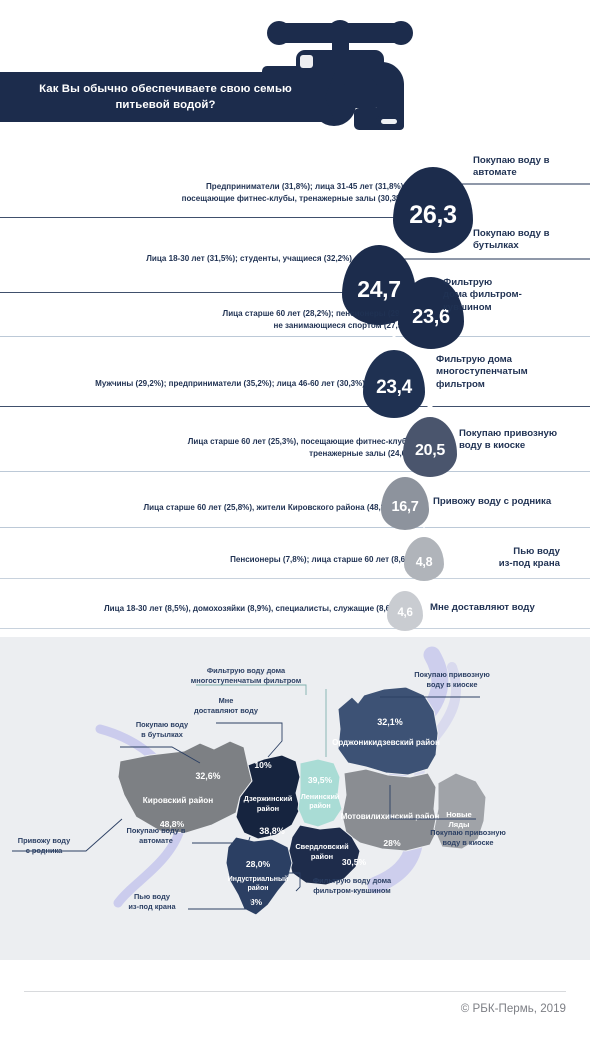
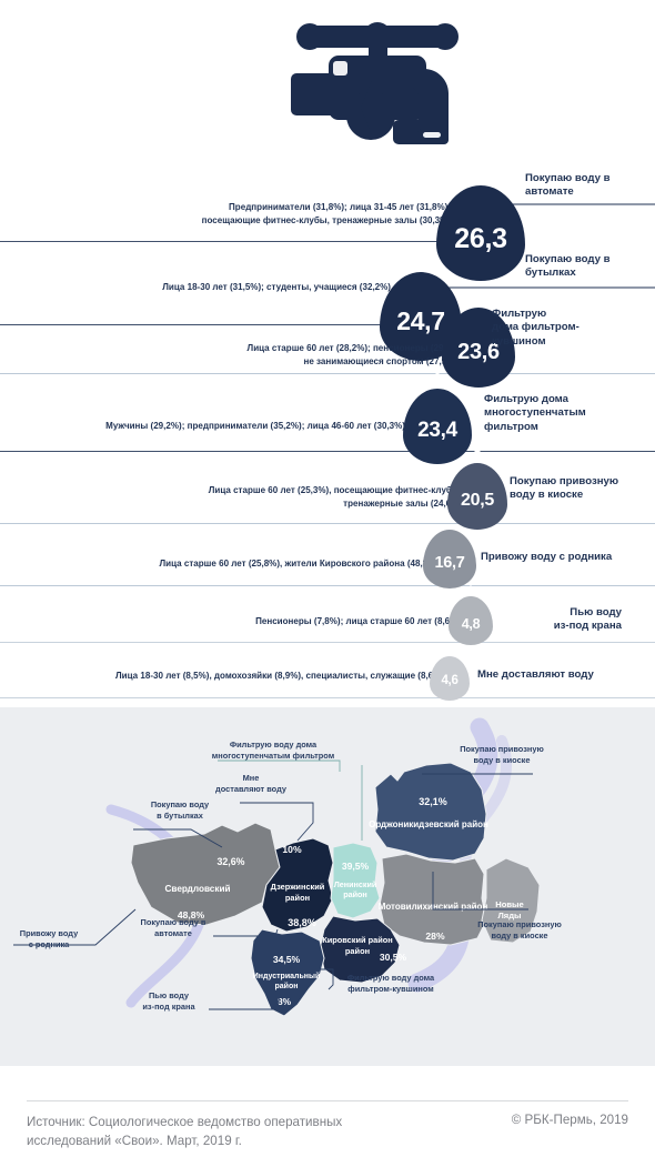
- Как Вы обычно обеспечиваете свою семью питьевой водой?
  Предприниматели (31,8%); лица 31-45 лет (31,8%
  посещающие фитнес-клубы, тренажерные залы (30,3
  26,3
  Покупаю воду в
  автомате
  Лица 18-30 лет (31,5%); студенты, учащиеся (32,2%)
  24,7
  Покупаю воду в
  бутылках
  Лица старше 60 лет (28,2%); пенсионеры (29
  не занимающиеся спортом (27,
  23,6
  Фильтрую
  дома фильтром-
  кувшином
  Мужчины (29,2%); предприниматели (35,2%); лица 46-60 лет (30,3%
  23,4
  Фильтрую дома
  многоступенчатым
  фильтром
  Лица старше 60 лет (25,3%), посещающие фитнес-клу
  тренажерные залы (24,
  20,5
  Покупаю привозную
  воду в киоске
  Лица старше 60 лет (25,8%), жители Кировского района (48,
  16,7
  Привожу воду с родника
  Пенсионеры (7,8%); лица старше 60 лет (8,6
  4,8
  Пью воду
  из-под крана
  Лица 18-30 лет (8,5%), домохозяйки (8,9%), специалисты, служащие (8,
  4,6
  Мне доставляют воду
- Кировский район
+ Свердловский
  48,8%
  Дзержинский
  район
  38,8%
  39,5%
  Ленинский
  район
  32,1%
  Орджоникидзевский район
  Мотовилихинский район
  28%
- Свердловский
+ Кировский район
  район
  30,5%
- 28,0%
+ 34,5%
  Новые
  Ляды
  10%
  8%
  32,6%
  Фильтрую воду дома
  многоступенчатым фильтром
  Мне
  доставляют воду
  Покупаю воду
  в бутылках
  Покупаю привозную
  воду в киоске
  Привожу воду
  с родника
  Покупаю воду в
  автомате
  Пью воду
  из-под крана
  Фильтрую воду дома
  фильтром-кувшином
  Покупаю привозную
  воду в киоске
+ Источник: Социологическое ведомство оперативных исследований «Свои». Март, 2019 г.
  © РБК-Пермь, 2019
